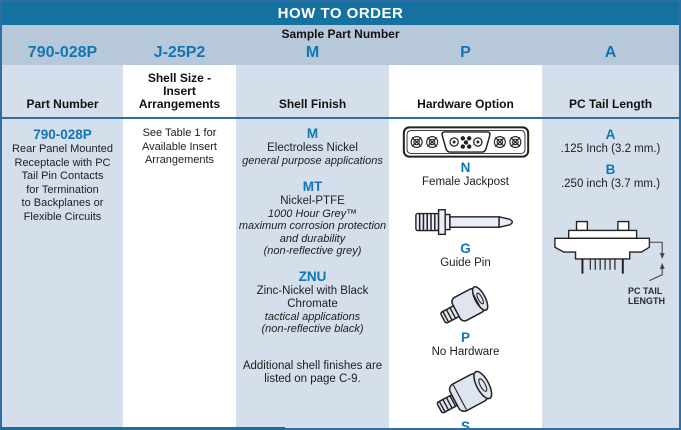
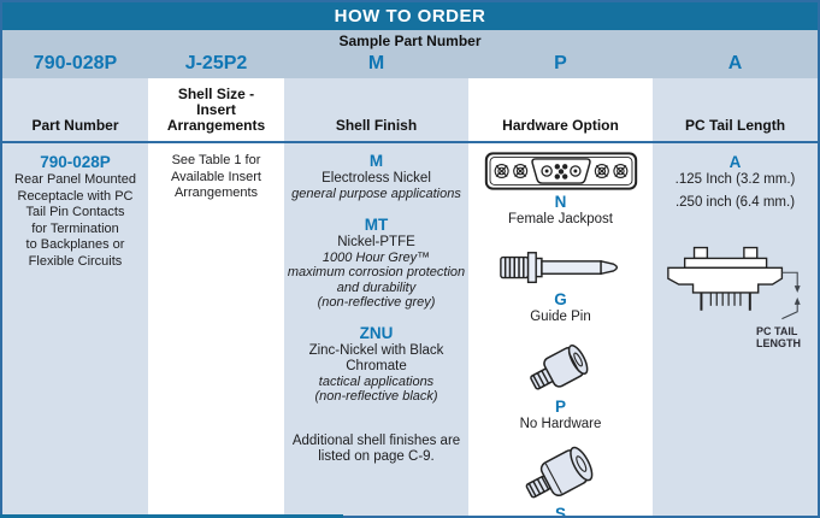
  HOW TO ORDER
  Sample Part Number
  790-028P
  J-25P2
  M
  P
  A
  Part Number
  Shell Size -
  Insert
  Arrangements
  Shell Finish
  Hardware Option
  PC Tail Length
  790-028P
  Rear Panel Mounted
  Receptacle with PC
  Tail Pin Contacts
  for Termination
  to Backplanes or
  Flexible Circuits
  See Table 1 for
  Available Insert
  Arrangements
  M
  Electroless Nickel
  general purpose applications
  MT
  Nickel-PTFE
  1000 Hour Grey™
  maximum corrosion protection
  and durability
  (non-reflective grey)
  ZNU
  Zinc-Nickel with Black
  Chromate
  tactical applications
  (non-reflective black)
  Additional shell finishes are
  listed on page C-9.
  N
  Female Jackpost
  G
  Guide Pin
  P
  No Hardware
  S
  A
  .125 Inch (3.2 mm.)
- B
- .250 inch (3.7 mm.)
+ .250 inch (6.4 mm.)
  PC TAIL
  LENGTH
